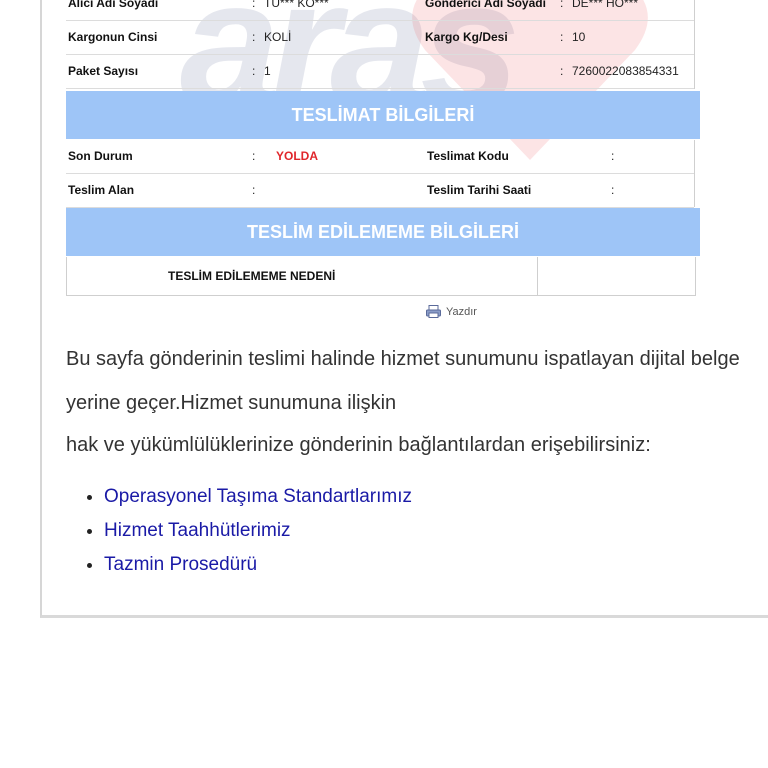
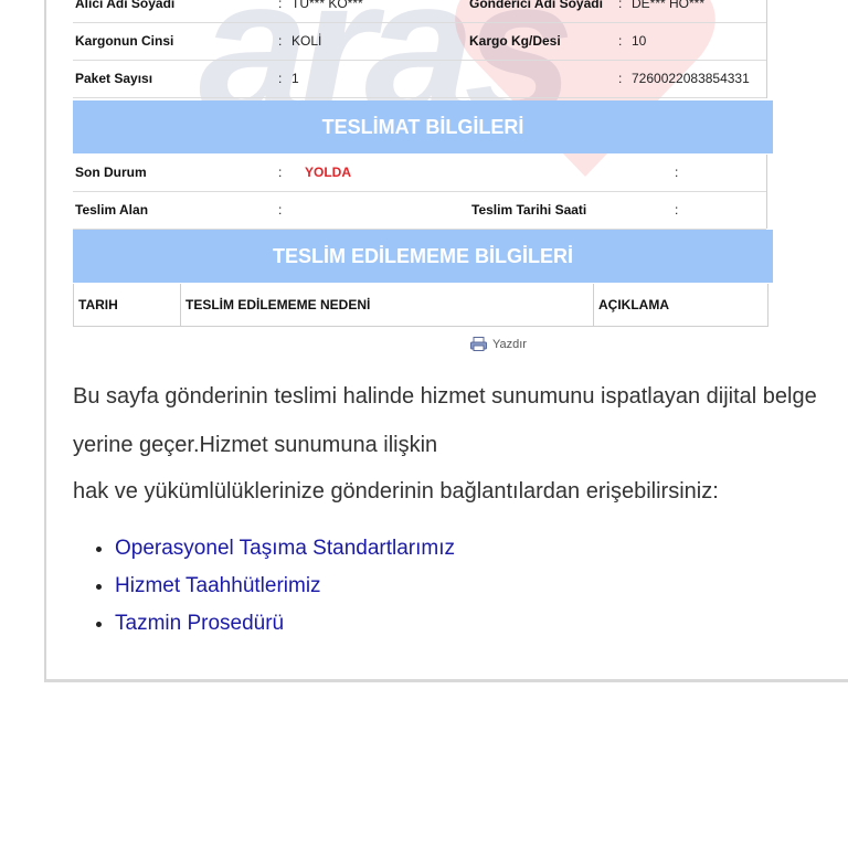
  aras
  Alıcı Adı Soyadı
  :
  TU*** KO***
  Gönderici Adı Soyadı
  :
  DE*** HO***
  Kargonun Cinsi
  :
  KOLİ
  Kargo Kg/Desi
  :
  10
  Paket Sayısı
  :
  1
  :
  7260022083854331
  TESLİMAT BİLGİLERİ
  Son Durum
  :
  YOLDA
- Teslimat Kodu
  :
  Teslim Alan
  :
  Teslim Tarihi Saati
  :
  TESLİM EDİLEMEME BİLGİLERİ
+ TARIH
  TESLİM EDİLEMEME NEDENİ
+ AÇIKLAMA
  Yazdır
  Bu sayfa gönderinin teslimi halinde hizmet sunumunu ispatlayan dijital belge
  yerine geçer.Hizmet sunumuna ilişkin
  hak ve yükümlülüklerinize gönderinin bağlantılardan erişebilirsiniz:
  Operasyonel Taşıma Standartlarımız
  Hizmet Taahhütlerimiz
  Tazmin Prosedürü
